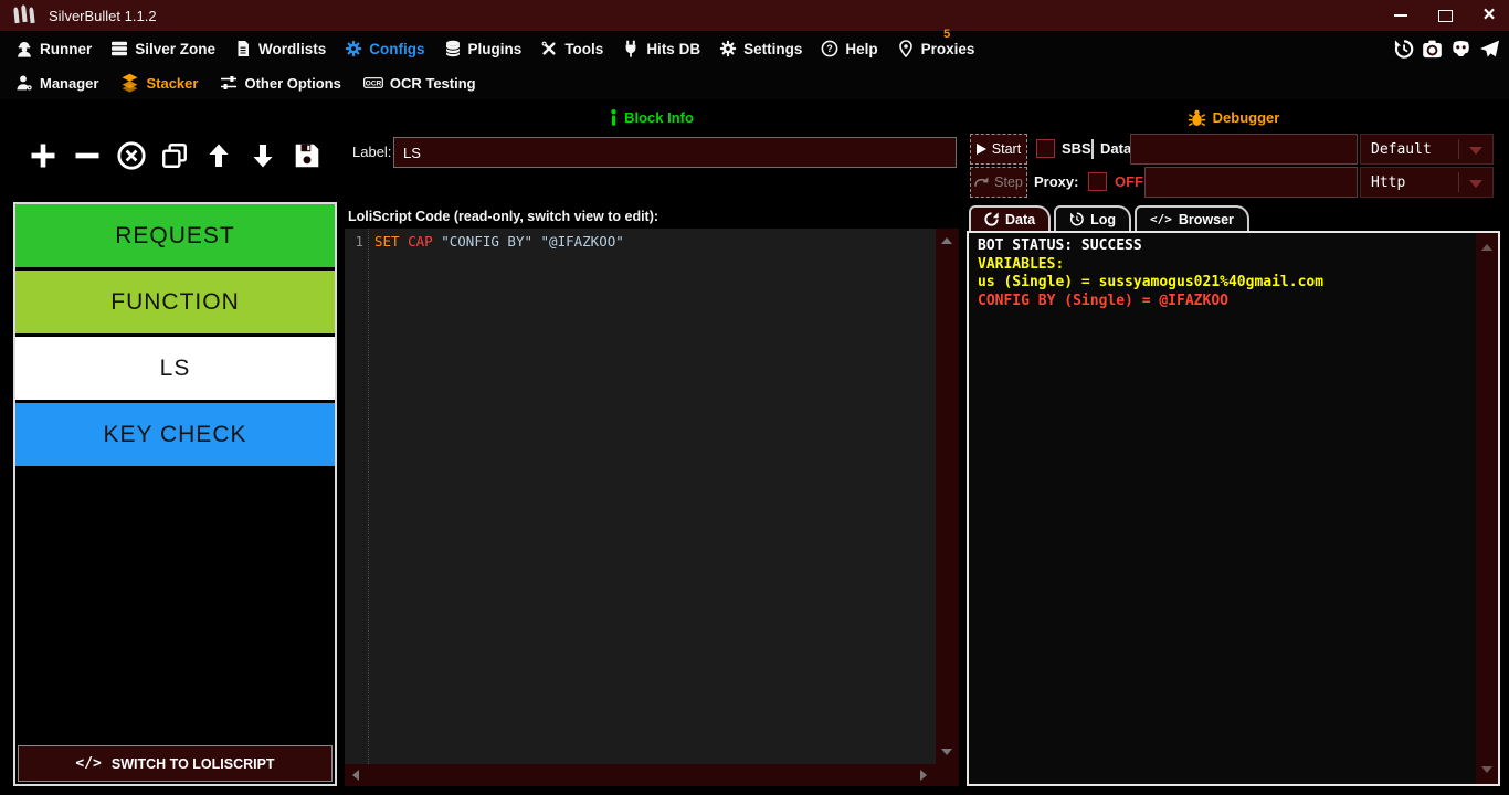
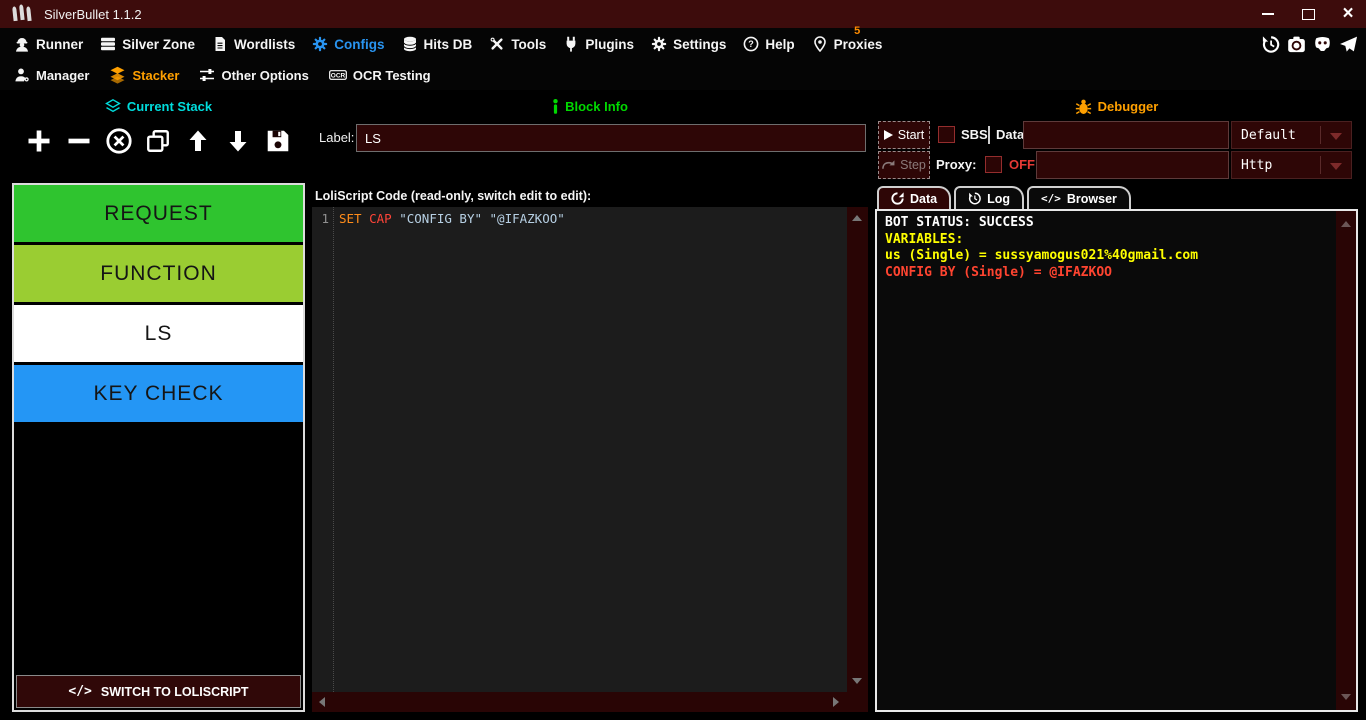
  SilverBullet 1.1.2
  ×
  Runner
  Silver Zone
  Wordlists
  Configs
- Plugins
+ Hits DB
  Tools
- Hits DB
+ Plugins
  Settings
  ?
  Help
  5
  Proxies
  Manager
  Stacker
  Other Options
  OCR Testing
+ Current Stack
  Block Info
  Debugger
  REQUEST
  FUNCTION
  LS
  KEY CHECK
  </>
  SWITCH TO LOLISCRIPT
  Label:
  LS
- LoliScript Code (read-only, switch view to edit):
+ LoliScript Code (read-only, switch edit to edit):
  1
  SET CAP "CONFIG BY" "@IFAZKOO"
  Start
  Step
  SBS
  Data
  Default
  Proxy:
  OFF
  Http
  Data
  Log
  </>
  Browser
  BOT STATUS: SUCCESS
  VARIABLES:
  us (Single) = sussyamogus021%40gmail.com
  CONFIG BY (Single) = @IFAZKOO
